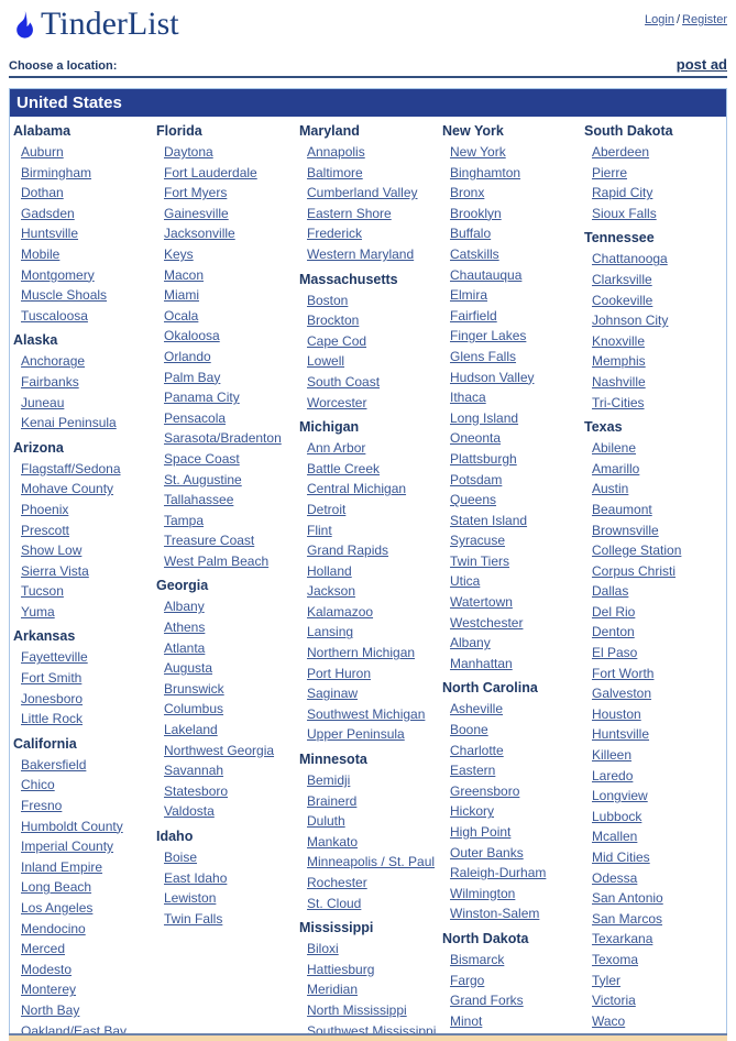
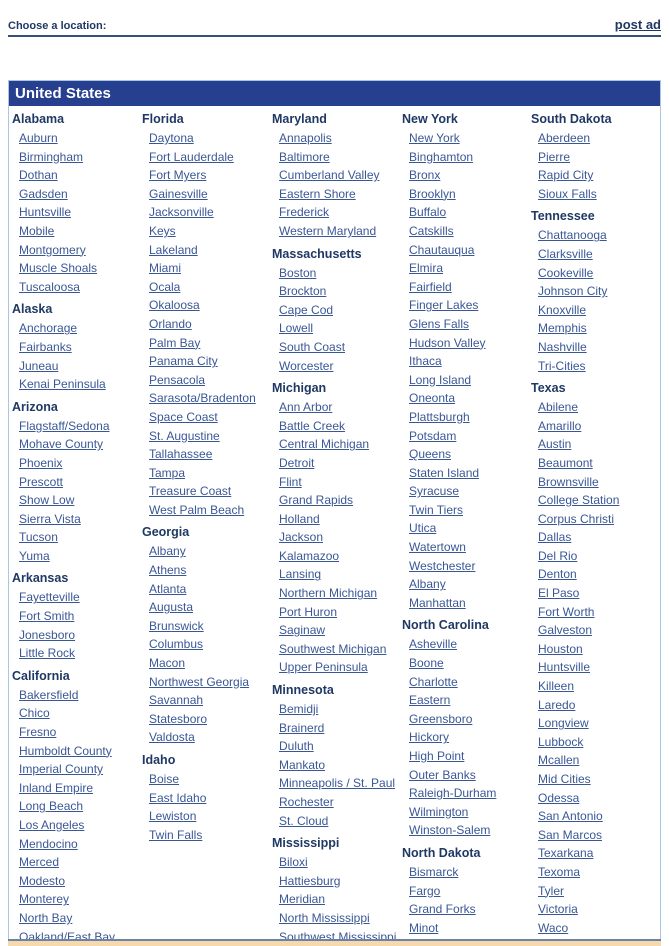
- TinderList
- Login / Register
  Choose a location:
  post ad
  United States
  Alabama
  Auburn
  Birmingham
  Dothan
  Gadsden
  Huntsville
  Mobile
  Montgomery
  Muscle Shoals
  Tuscaloosa
  Alaska
  Anchorage
  Fairbanks
  Juneau
  Kenai Peninsula
  Arizona
  Flagstaff/Sedona
  Mohave County
  Phoenix
  Prescott
  Show Low
  Sierra Vista
  Tucson
  Yuma
  Arkansas
  Fayetteville
  Fort Smith
  Jonesboro
  Little Rock
  California
  Bakersfield
  Chico
  Fresno
  Humboldt County
  Imperial County
  Inland Empire
  Long Beach
  Los Angeles
  Mendocino
  Merced
  Modesto
  Monterey
  North Bay
  Oakland/East Bay
  Florida
  Daytona
  Fort Lauderdale
  Fort Myers
  Gainesville
  Jacksonville
  Keys
- Macon
+ Lakeland
  Miami
  Ocala
  Okaloosa
  Orlando
  Palm Bay
  Panama City
  Pensacola
  Sarasota/Bradenton
  Space Coast
  St. Augustine
  Tallahassee
  Tampa
  Treasure Coast
  West Palm Beach
  Georgia
  Albany
  Athens
  Atlanta
  Augusta
  Brunswick
  Columbus
- Lakeland
+ Macon
  Northwest Georgia
  Savannah
  Statesboro
  Valdosta
  Idaho
  Boise
  East Idaho
  Lewiston
  Twin Falls
  Maryland
  Annapolis
  Baltimore
  Cumberland Valley
  Eastern Shore
  Frederick
  Western Maryland
  Massachusetts
  Boston
  Brockton
  Cape Cod
  Lowell
  South Coast
  Worcester
  Michigan
  Ann Arbor
  Battle Creek
  Central Michigan
  Detroit
  Flint
  Grand Rapids
  Holland
  Jackson
  Kalamazoo
  Lansing
  Northern Michigan
  Port Huron
  Saginaw
  Southwest Michigan
  Upper Peninsula
  Minnesota
  Bemidji
  Brainerd
  Duluth
  Mankato
  Minneapolis / St. Paul
  Rochester
  St. Cloud
  Mississippi
  Biloxi
  Hattiesburg
  Meridian
  North Mississippi
  Southwest Mississippi
  New York
  New York
  Binghamton
  Bronx
  Brooklyn
  Buffalo
  Catskills
  Chautauqua
  Elmira
  Fairfield
  Finger Lakes
  Glens Falls
  Hudson Valley
  Ithaca
  Long Island
  Oneonta
  Plattsburgh
  Potsdam
  Queens
  Staten Island
  Syracuse
  Twin Tiers
  Utica
  Watertown
  Westchester
  Albany
  Manhattan
  North Carolina
  Asheville
  Boone
  Charlotte
  Eastern
  Greensboro
  Hickory
  High Point
  Outer Banks
  Raleigh-Durham
  Wilmington
  Winston-Salem
  North Dakota
  Bismarck
  Fargo
  Grand Forks
  Minot
  South Dakota
  Aberdeen
  Pierre
  Rapid City
  Sioux Falls
  Tennessee
  Chattanooga
  Clarksville
  Cookeville
  Johnson City
  Knoxville
  Memphis
  Nashville
  Tri-Cities
  Texas
  Abilene
  Amarillo
  Austin
  Beaumont
  Brownsville
  College Station
  Corpus Christi
  Dallas
  Del Rio
  Denton
  El Paso
  Fort Worth
  Galveston
  Houston
  Huntsville
  Killeen
  Laredo
  Longview
  Lubbock
  Mcallen
  Mid Cities
  Odessa
  San Antonio
  San Marcos
  Texarkana
  Texoma
  Tyler
  Victoria
  Waco
